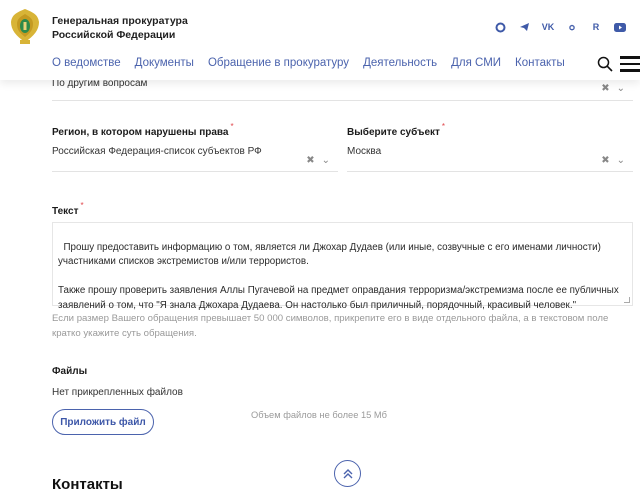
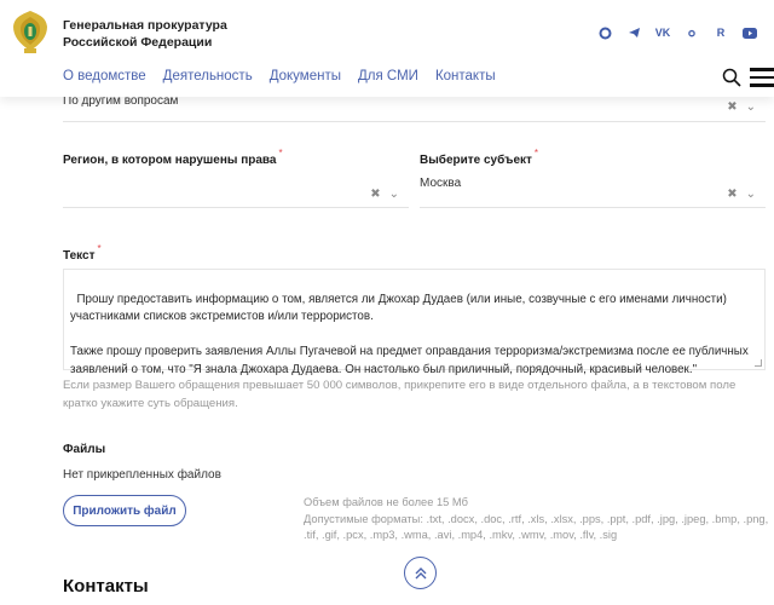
  ✖
  ⌄
  По другим вопросам
  Регион, в котором нарушены права*
- Российская Федерация-список субъектов РФ
  ✖
  ⌄
  Выберите субъект*
  Москва
  ✖
  ⌄
  Текст*
  Прошу предоставить информацию о том, является ли Джохар Дудаев (или иные, созвучные с его именами личности) участниками списков экстремистов и/или террористов.
  Также прошу проверить заявления Аллы Пугачевой на предмет оправдания терроризма/экстремизма после ее публичных заявлений о том, что "Я знала Джохара Дудаева. Он настолько был приличный, порядочный, красивый человек."
  Если размер Вашего обращения превышает 50 000 символов, прикрепите его в виде отдельного файла, а в текстовом поле кратко укажите суть обращения.
  Файлы
  Нет прикрепленных файлов
  Приложить файл
  Объем файлов не более 15 Мб
+ Допустимые форматы: .txt, .docx, .doc, .rtf, .xls, .xlsx, .pps, .ppt, .pdf, .jpg, .jpeg, .bmp, .png, .tif, .gif, .pcx, .mp3, .wma, .avi, .mp4, .mkv, .wmv, .mov, .flv, .sig
  Контакты
  Генеральная прокуратура
  Российской Федерации
  VK
  ѻ
  R
  О ведомстве
- Документы
+ Деятельность
- Обращение в прокуратуру
- Деятельность
+ Документы
  Для СМИ
  Контакты
